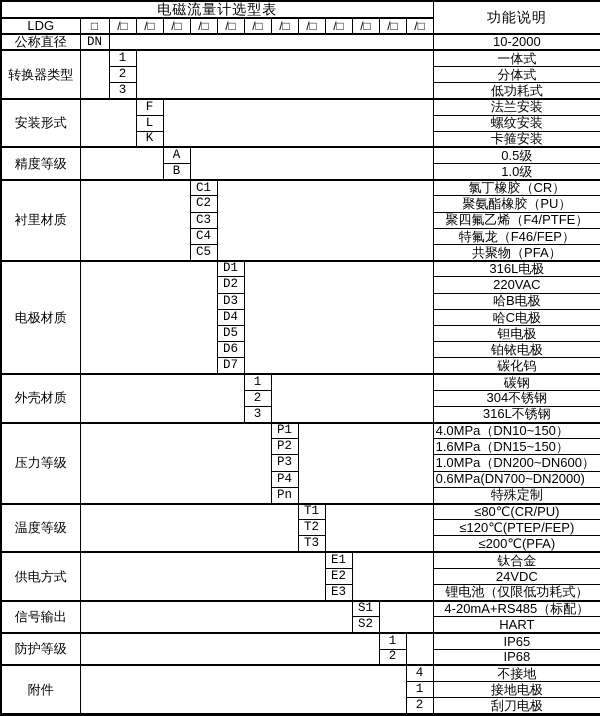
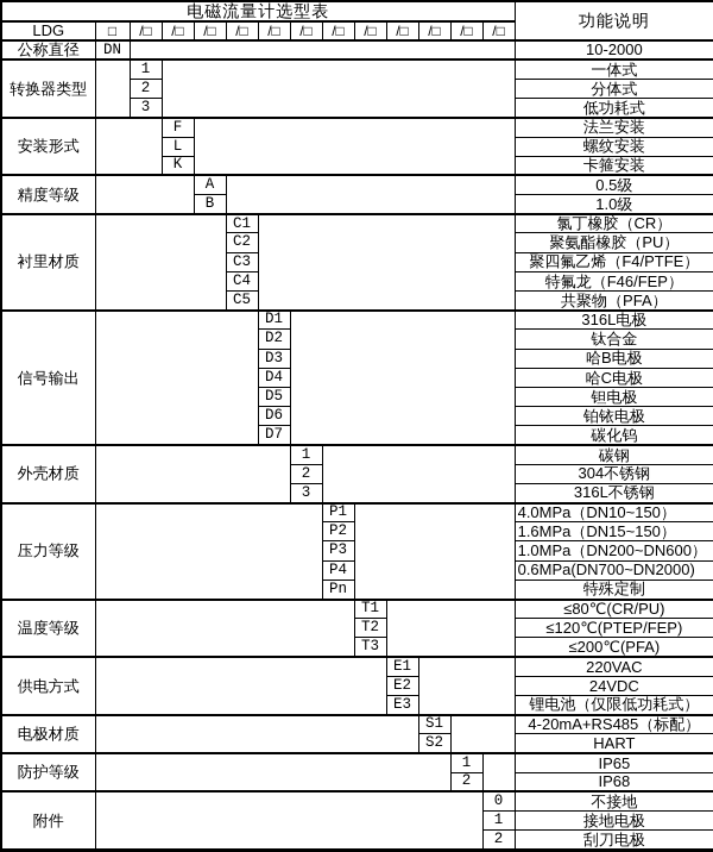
  电磁流量计选型表	功能说明
  LDG	□	/□	/□	/□	/□	/□	/□	/□	/□	/□	/□	/□	/□
  公称直径	DN		10-2000
  转换器类型		1		一体式
  2	分体式
  3	低功耗式
  安装形式		F		法兰安装
  L	螺纹安装
  K	卡箍安装
  精度等级		A		0.5级
  B	1.0级
  衬里材质		C1		氯丁橡胶（CR）
  C2	聚氨酯橡胶（PU）
  C3	聚四氟乙烯（F4/PTFE）
  C4	特氟龙（F46/FEP）
  C5	共聚物（PFA）
- 电极材质		D1		316L电极
+ 信号输出		D1		316L电极
- D2	220VAC
+ D2	钛合金
  D3	哈B电极
  D4	哈C电极
  D5	钽电极
  D6	铂铱电极
  D7	碳化钨
  外壳材质		1		碳钢
  2	304不锈钢
  3	316L不锈钢
  压力等级		P1		4.0MPa（DN10~150）
  P2	1.6MPa（DN15~150）
  P3	1.0MPa（DN200~DN600）
  P4	0.6MPa(DN700~DN2000)
  Pn	特殊定制
  温度等级		T1		≤80℃(CR/PU)
  T2	≤120℃(PTEP/FEP)
  T3	≤200℃(PFA)
- 供电方式		E1		钛合金
+ 供电方式		E1		220VAC
  E2	24VDC
  E3	锂电池（仅限低功耗式）
- 信号输出		S1		4-20mA+RS485（标配）
+ 电极材质		S1		4-20mA+RS485（标配）
  S2	HART
  防护等级		1		IP65
  2	IP68
- 附件		4	不接地
+ 附件		0	不接地
  1	接地电极
  2	刮刀电极
